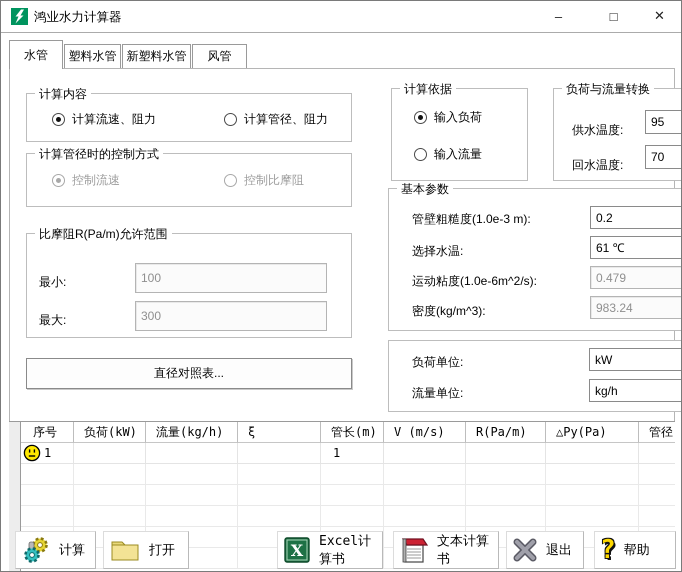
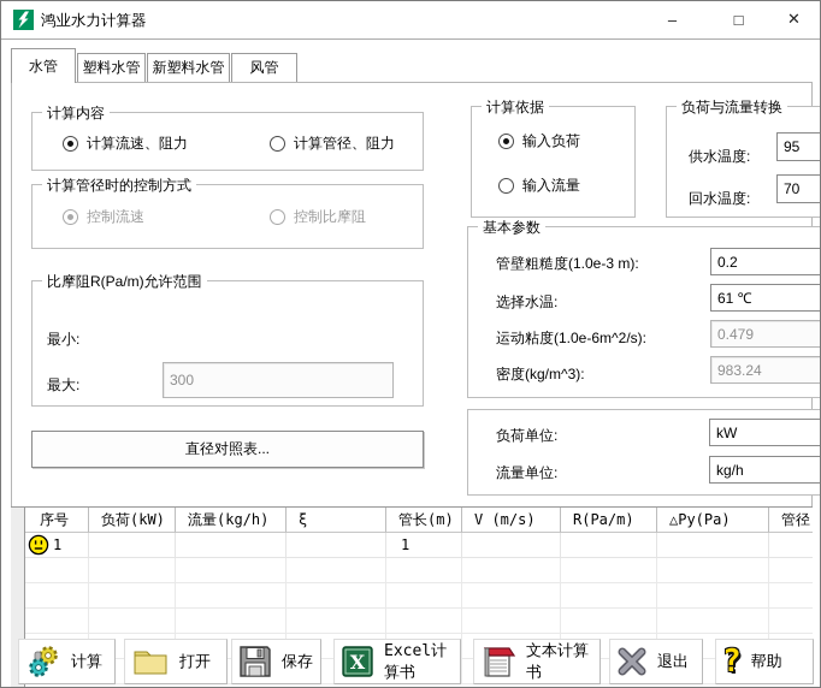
  鸿业水力计算器
  –
  □
  ✕
  水管
  塑料水管
  新塑料水管
  风管
  计算内容
  计算流速、阻力
  计算管径、阻力
  计算管径时的控制方式
  控制流速
  控制比摩阻
  比摩阻R(Pa/m)允许范围
  最小:
- 100
  最大:
  300
  直径对照表...
  计算依据
  输入负荷
  输入流量
  负荷与流量转换
  供水温度:
  95
  回水温度:
  70
  基本参数
  管壁粗糙度(1.0e-3 m):
  0.2
  选择水温:
  61 ℃
  运动粘度(1.0e-6m^2/s):
  0.479
  密度(kg/m^3):
  983.24
  负荷单位:
  kW
  流量单位:
  kg/h
  序号
  负荷(kW)
  流量(kg/h)
  ξ
  管长(m)
  V (m/s)
  R(Pa/m)
  △Py(Pa)
  管径
  1
  1
  计算
  打开
+ 保存
  X
  Excel计算书
  文本计算书
  退出
  ?
  帮助
